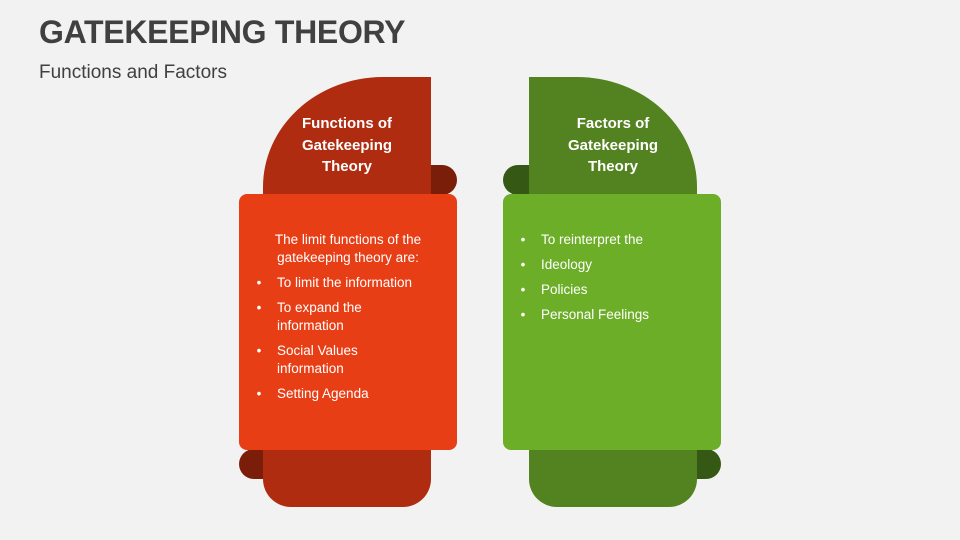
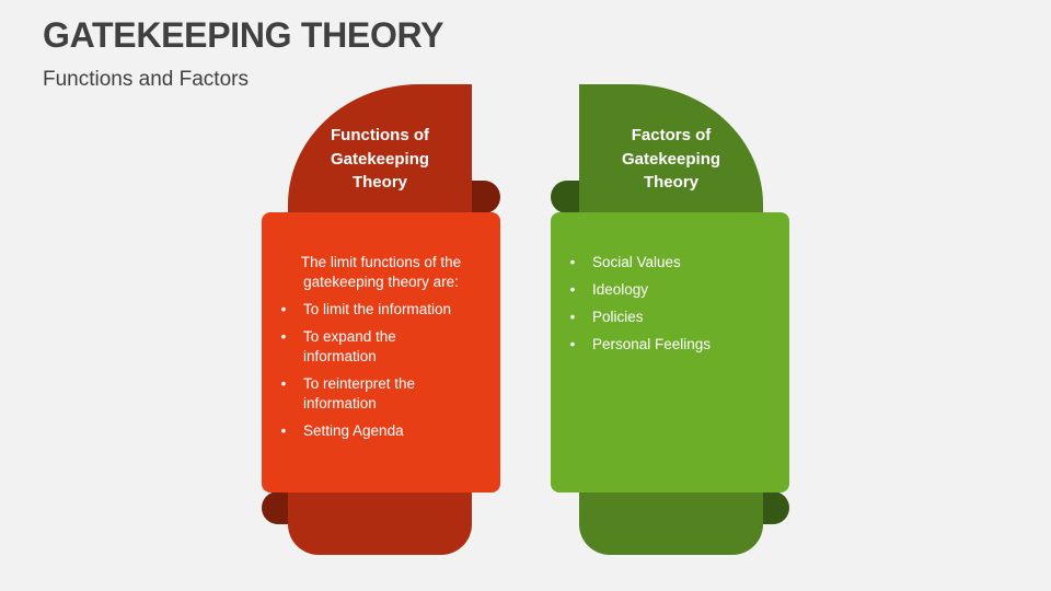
  GATEKEEPING THEORY
  Functions and Factors
  Functions of
  Gatekeeping
  Theory
  The limit functions of the
  gatekeeping theory are:
  •
  To limit the information
  •
  To expand the
  information
  •
- Social Values
+ To reinterpret the
  information
  •
  Setting Agenda
  Factors of
  Gatekeeping
  Theory
  •
- To reinterpret the
+ Social Values
  •
  Ideology
  •
  Policies
  •
  Personal Feelings
